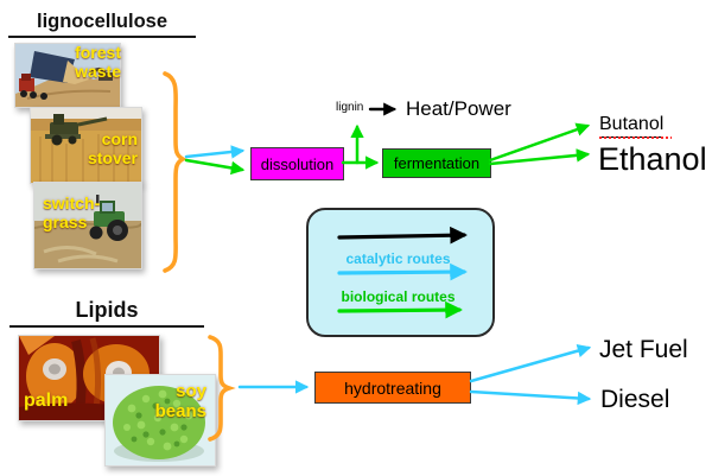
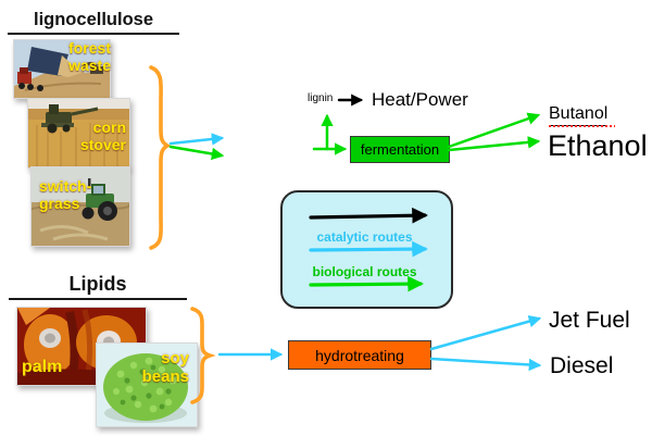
  lignocellulose
  Lipids
  forest waste
  corn stover
  switch-grass
  palm
  soy beans
- dissolution
  fermentation
  hydrotreating
  lignin
  Heat/Power
  Butanol
  Ethanol
  Jet Fuel
  Diesel
  catalytic routes
  biological routes
